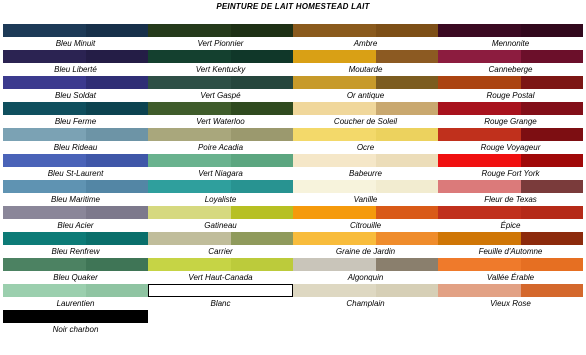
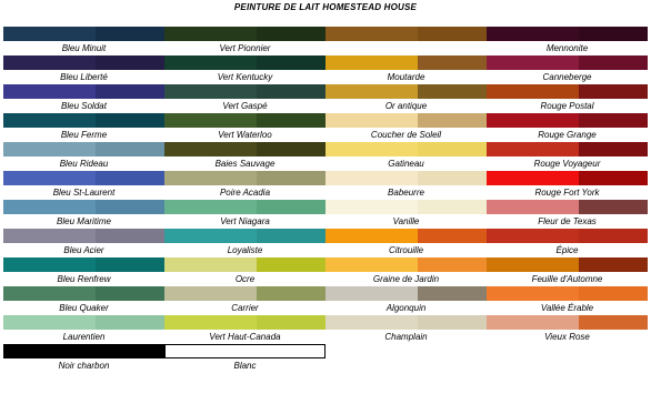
- PEINTURE DE LAIT HOMESTEAD LAIT
+ PEINTURE DE LAIT HOMESTEAD HOUSE
  Bleu Minuit
  Bleu Liberté
  Bleu Soldat
  Bleu Ferme
  Bleu Rideau
  Bleu St-Laurent
  Bleu Maritime
  Bleu Acier
  Bleu Renfrew
  Bleu Quaker
  Laurentien
  Noir charbon
  Vert Pionnier
  Vert Kentucky
  Vert Gaspé
  Vert Waterloo
+ Baies Sauvage
  Poire Acadia
  Vert Niagara
  Loyaliste
- Gatineau
+ Ocre
  Carrier
  Vert Haut-Canada
  Blanc
- Ambre
  Moutarde
  Or antique
  Coucher de Soleil
- Ocre
+ Gatineau
  Babeurre
  Vanille
  Citrouille
  Graine de Jardin
  Algonquin
  Champlain
  Mennonite
  Canneberge
  Rouge Postal
  Rouge Grange
  Rouge Voyageur
  Rouge Fort York
  Fleur de Texas
  Épice
  Feuille d'Automne
  Vallée Érable
  Vieux Rose
